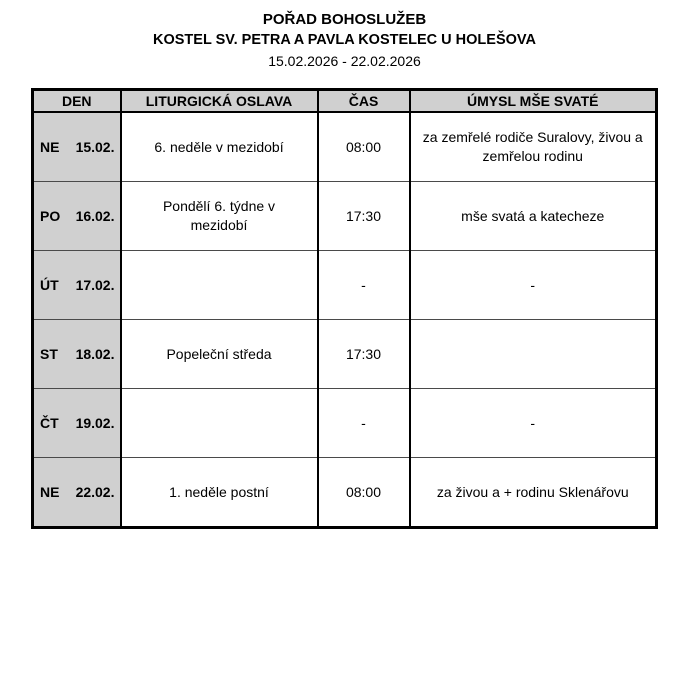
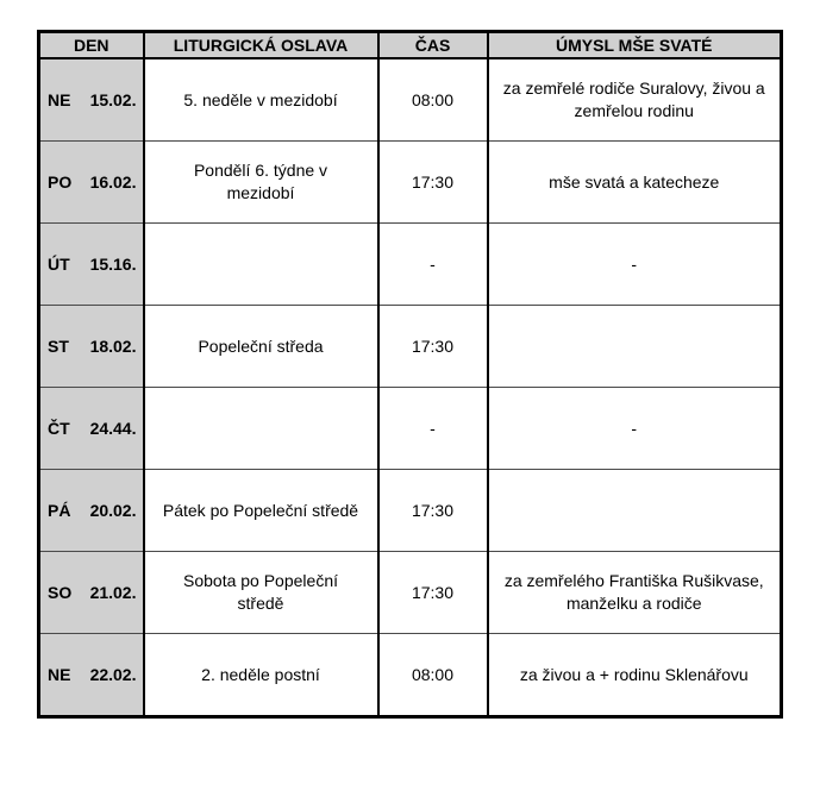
- POŘAD BOHOSLUŽEB
- KOSTEL SV. PETRA A PAVLA KOSTELEC U HOLEŠOVA
- 15.02.2026 - 22.02.2026
  DEN	LITURGICKÁ OSLAVA	ČAS	ÚMYSL MŠE SVATÉ
- NE 15.02.	6. neděle v mezidobí	08:00	za zemřelé rodiče Suralovy, živou a zemřelou rodinu
+ NE 15.02.	5. neděle v mezidobí	08:00	za zemřelé rodiče Suralovy, živou a zemřelou rodinu
  PO 16.02.	Pondělí 6. týdne v mezidobí	17:30	mše svatá a katecheze
- ÚT 17.02.		-	-
+ ÚT 15.16.		-	-
  ST 18.02.	Popeleční středa	17:30
- ČT 19.02.		-	-
+ ČT 24.44.		-	-
+ PÁ 20.02.	Pátek po Popeleční středě	17:30
+ SO 21.02.	Sobota po Popeleční středě	17:30	za zemřelého Františka Rušikvase, manželku a rodiče
- NE 22.02.	1. neděle postní	08:00	za živou a + rodinu Sklenářovu
+ NE 22.02.	2. neděle postní	08:00	za živou a + rodinu Sklenářovu
